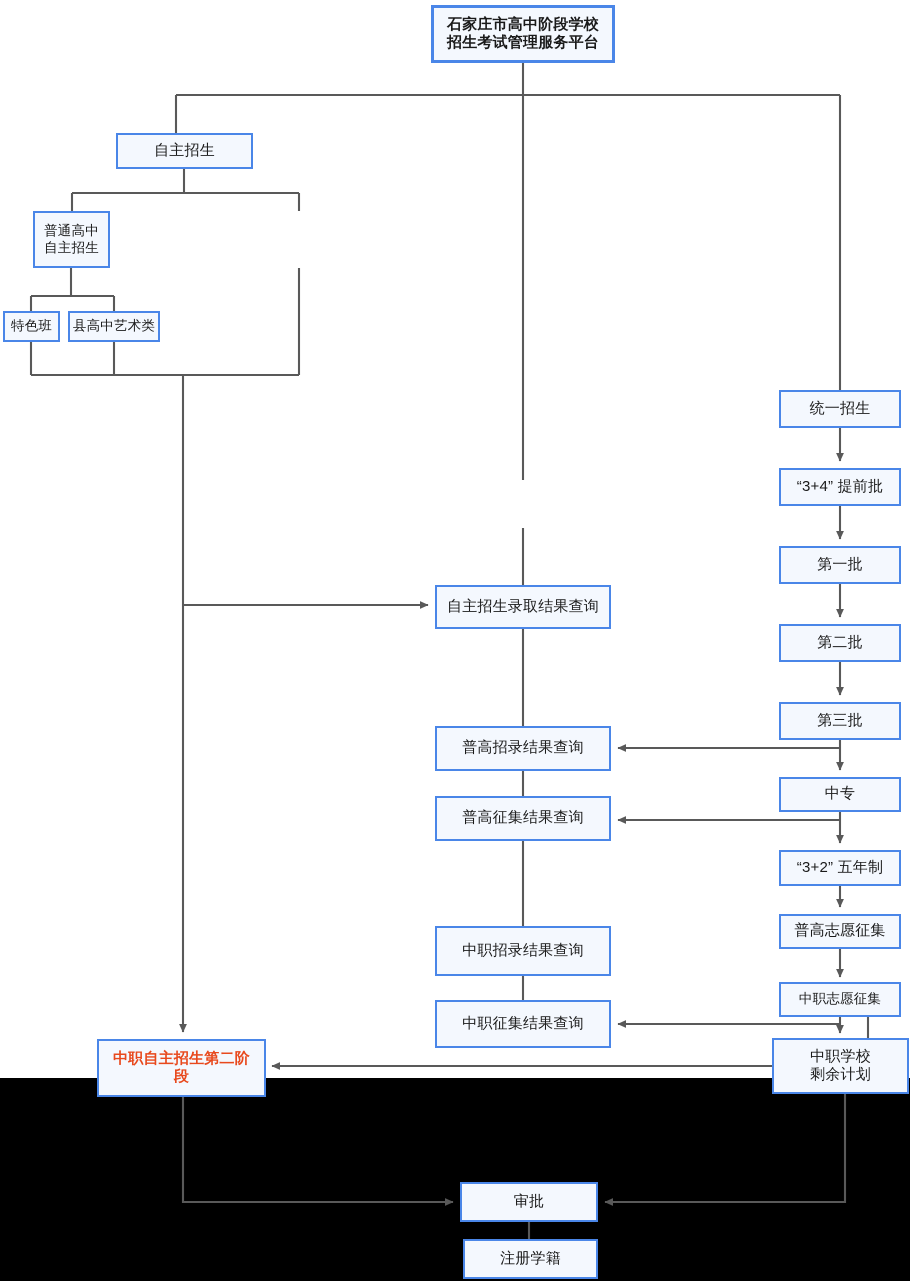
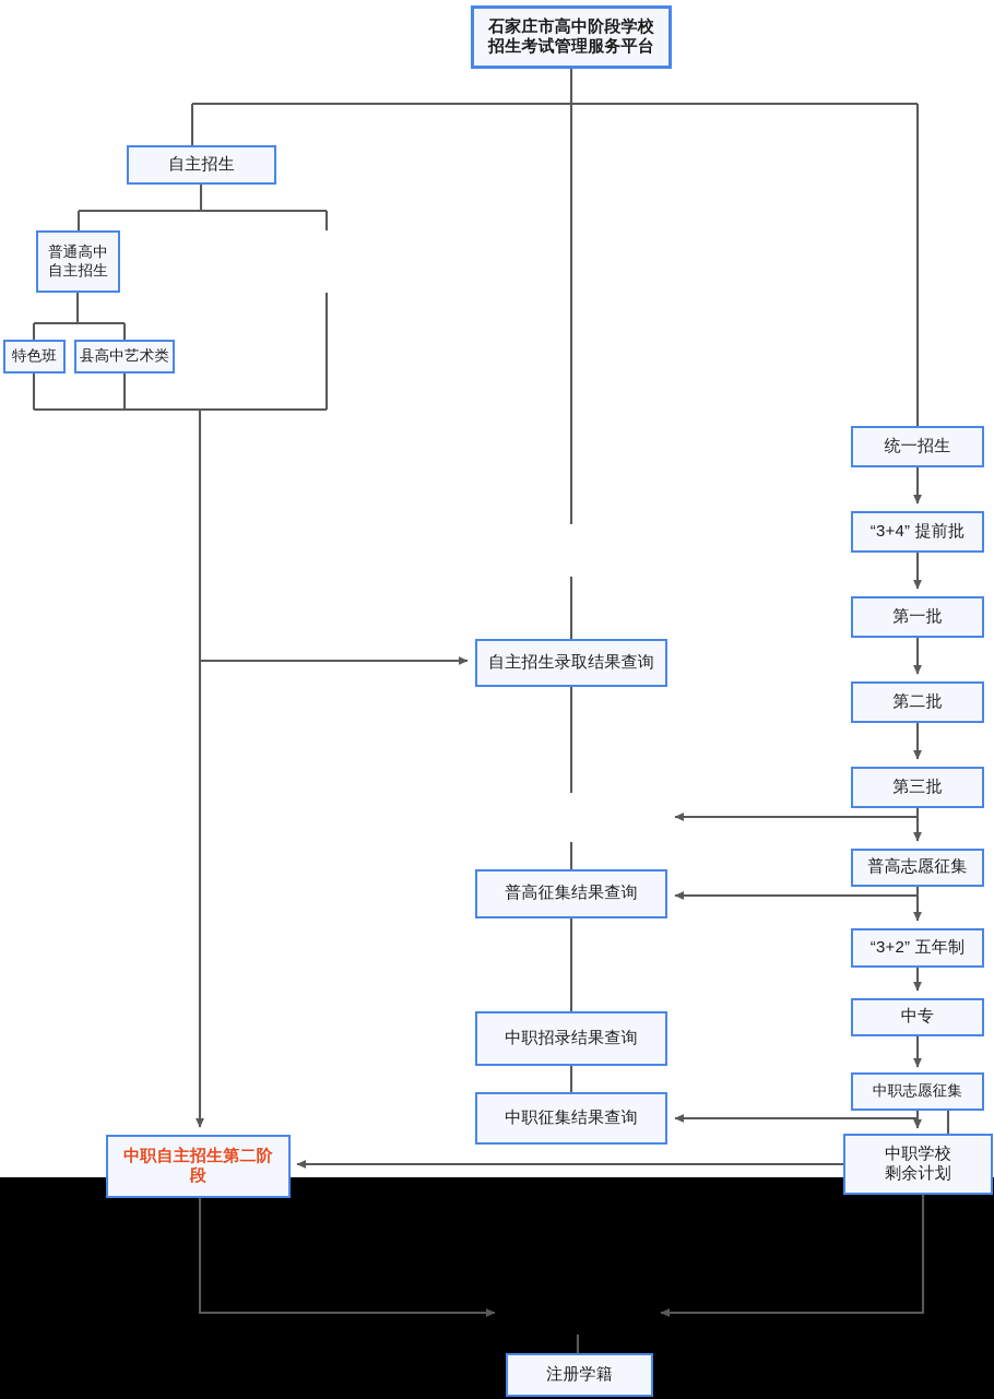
  石家庄市高中阶段学校
  招生考试管理服务平台
  自主招生
  普通高中
  自主招生
  特色班
  县高中艺术类
  统一招生
  “3+4” 提前批
  第一批
  第二批
  第三批
- 中专
+ 普高志愿征集
  “3+2” 五年制
- 普高志愿征集
+ 中专
  中职志愿征集
  中职学校
  剩余计划
  自主招生录取结果查询
- 普高招录结果查询
  普高征集结果查询
  中职招录结果查询
  中职征集结果查询
  中职自主招生第二阶
  段
- 审批
  注册学籍
